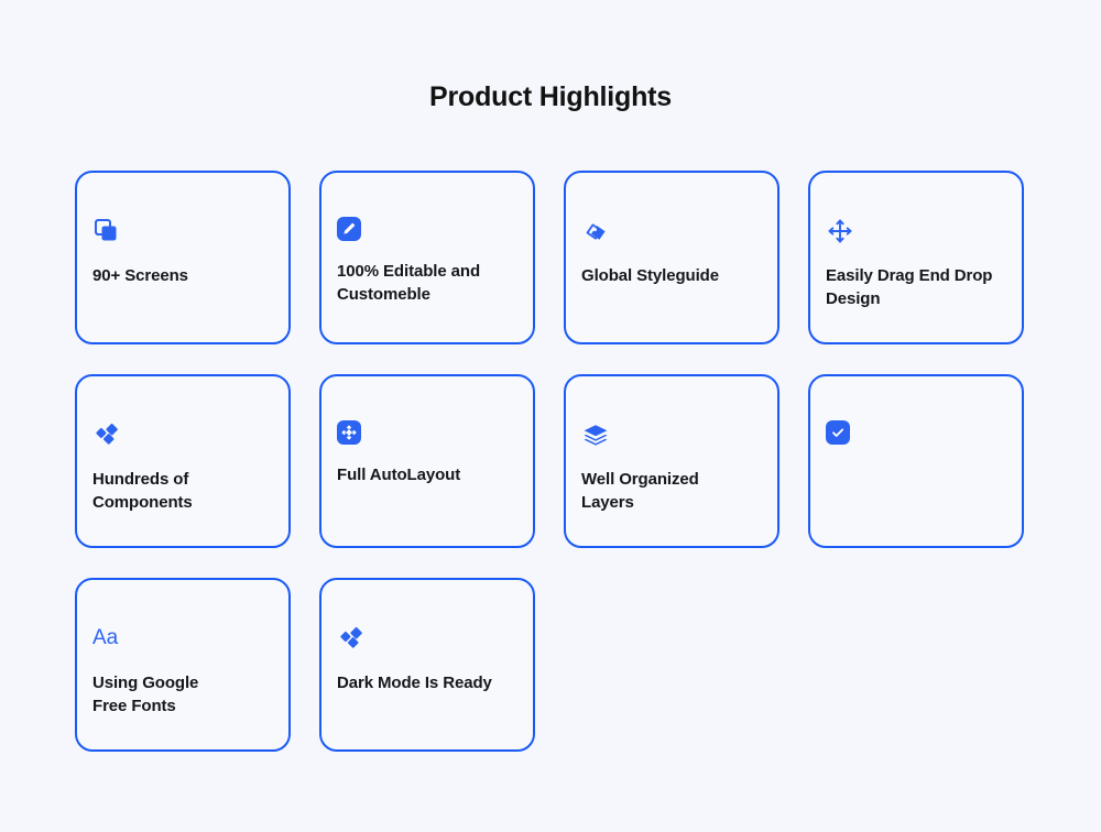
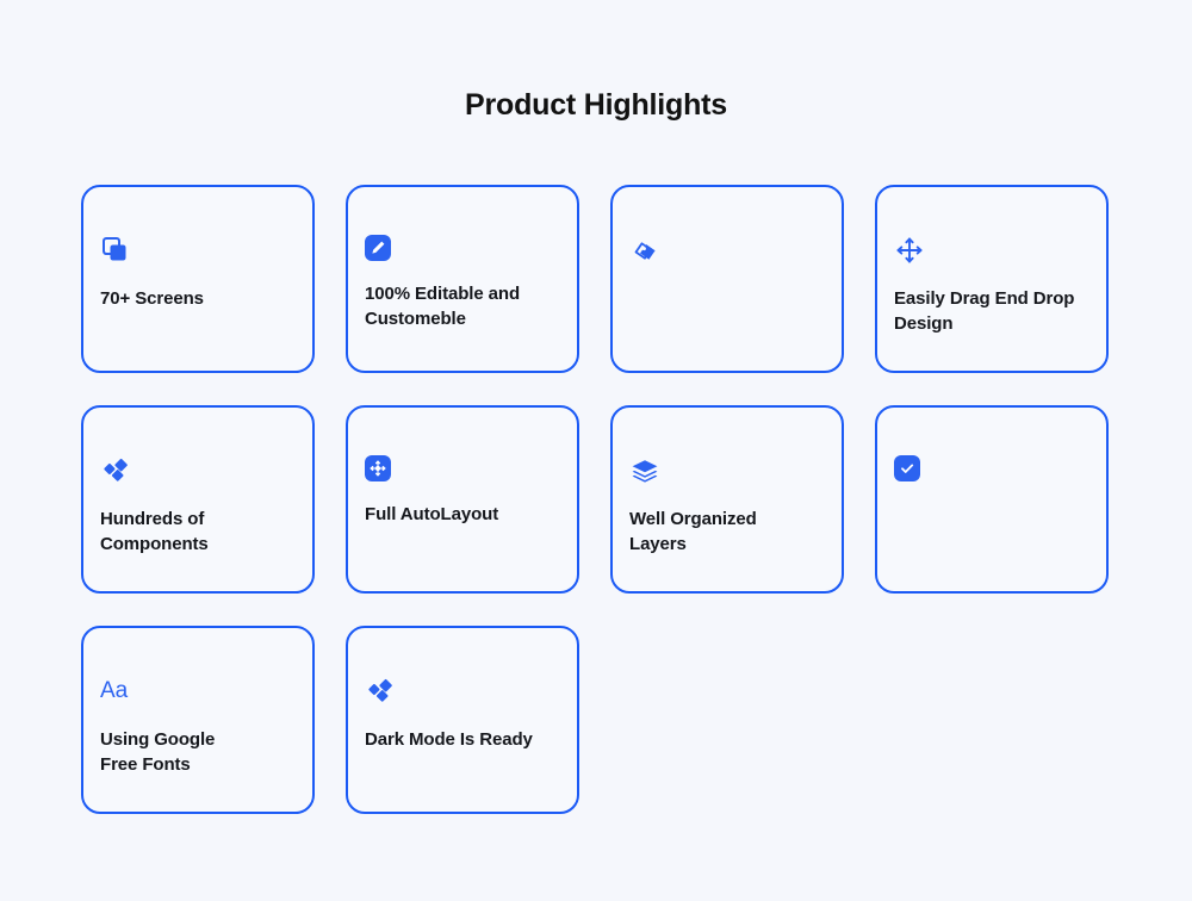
  Product Highlights
- 90+ Screens
+ 70+ Screens
  100% Editable and
  Customeble
- Global Styleguide
  Easily Drag End Drop
  Design
  Hundreds of
  Components
  Full AutoLayout
  Well Organized
  Layers
  Aa
  Using Google
  Free Fonts
  Dark Mode Is Ready
